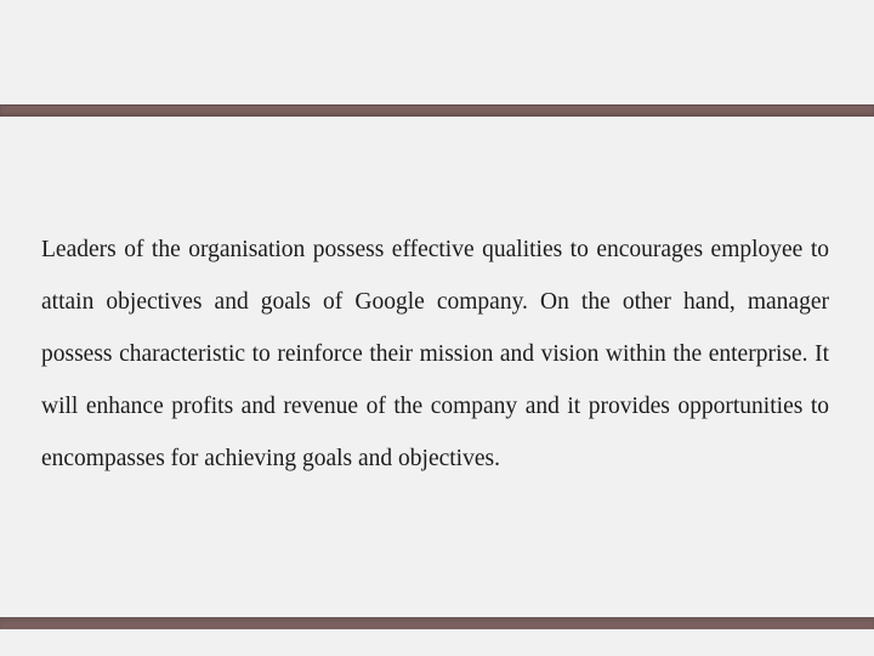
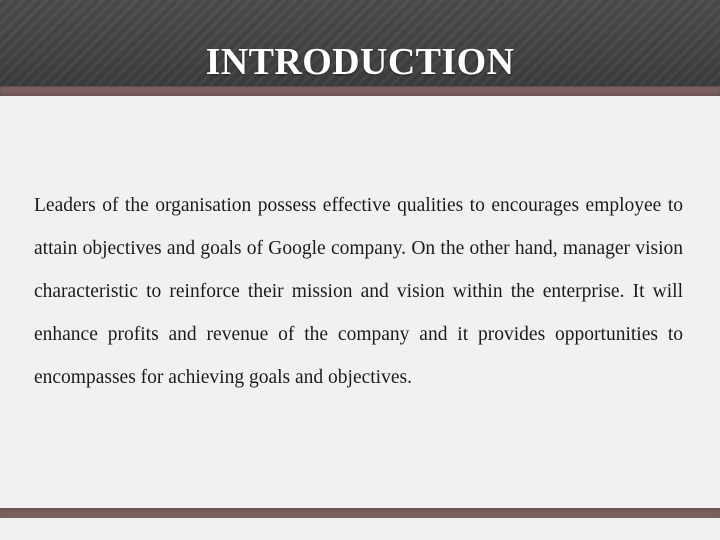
+ INTRODUCTION
- Leaders of the organisation possess effective qualities to encourages employee to attain objectives and goals of Google company. On the other hand, manager possess characteristic to reinforce their mission and vision within the enterprise. It will enhance profits and revenue of the company and it provides opportunities to encompasses for achieving goals and objectives.
+ Leaders of the organisation possess effective qualities to encourages employee to attain objectives and goals of Google company. On the other hand, manager vision characteristic to reinforce their mission and vision within the enterprise. It will enhance profits and revenue of the company and it provides opportunities to encompasses for achieving goals and objectives.
